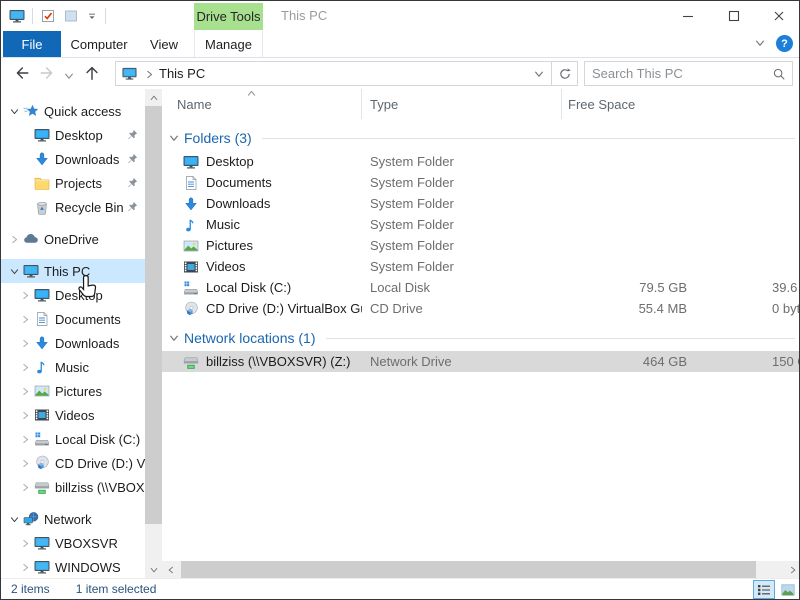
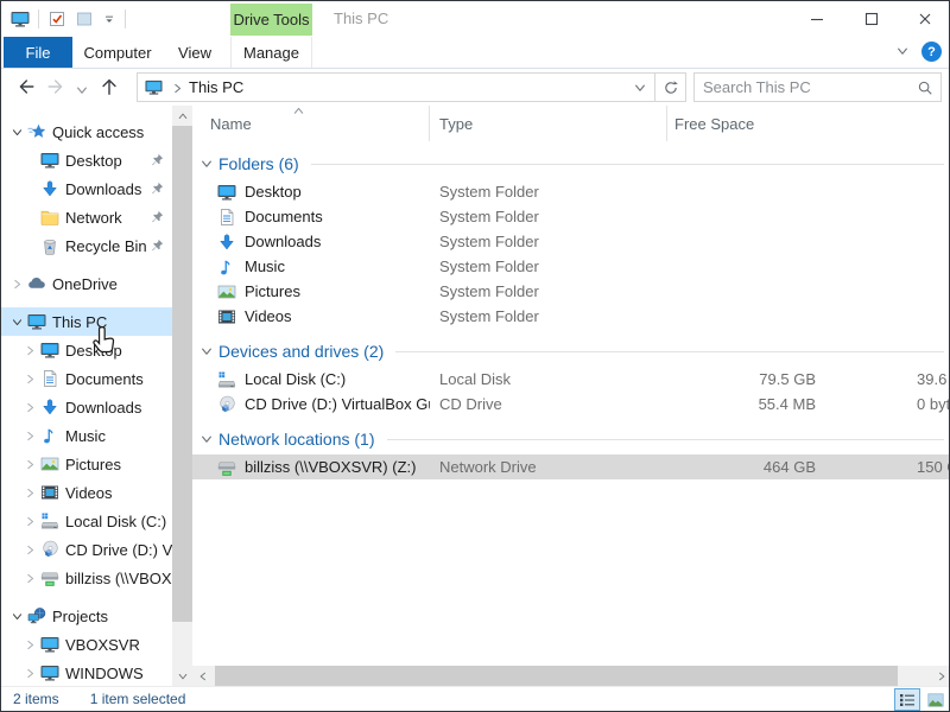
  Drive Tools
  This PC
  File
  Computer
  View
  Manage
  ?
  This PC
  Search This PC
  Quick access
  Desktop
  Downloads
- Projects
+ Network
  Recycle Bin
  OneDrive
  This PC
  Deskp
  Documents
  Downloads
  Music
  Pictures
  Videos
  Local Disk (C:)
  CD Drive (D:) V
  billziss (\\VBOX
- Network
+ Projects
  VBOXSVR
  WINDOWS
  Name
  Type
  Free Space
- Folders (3)
+ Folders (6)
  Desktop
  System Folder
  Documents
  System Folder
  Downloads
  System Folder
  Music
  System Folder
  Pictures
  System Folder
  Videos
  System Folder
+ Devices and drives (2)
  Local Disk (C:)
  Local Disk
  79.5 GB
  39.6
  CD Drive (D:) VirtualBox G
  CD Drive
  55.4 MB
  0 byt
  Network locations (1)
  billziss (\\VBOXSVR) (Z:)
  Network Drive
  464 GB
  150
  2 items
  1 item selected
